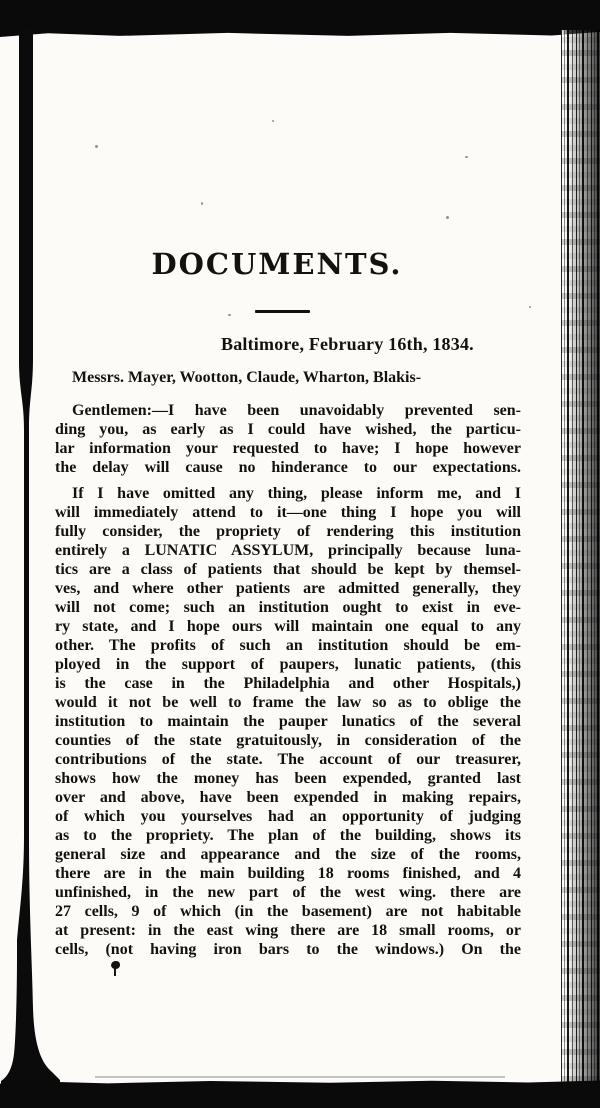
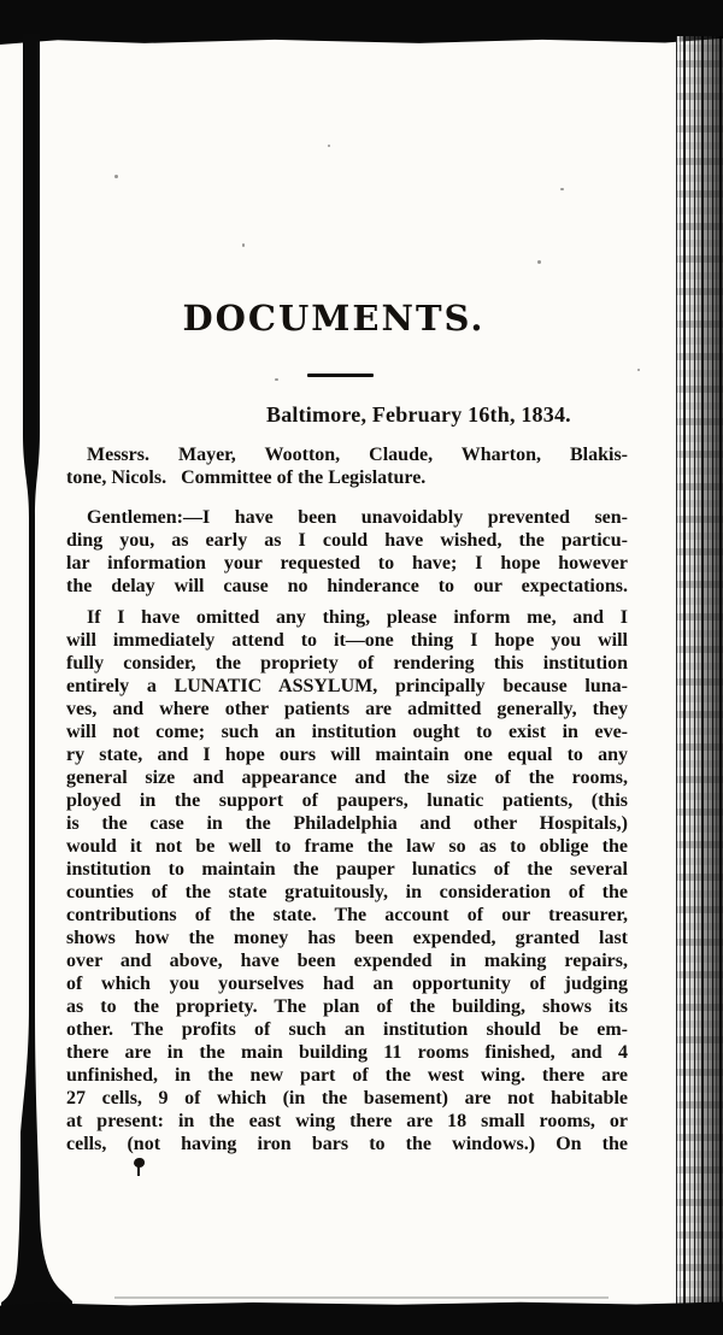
  DOCUMENTS.
  Baltimore, February 16th, 1834.
  Messrs. Mayer, Wootton, Claude, Wharton, Blakis-
+ tone, Nicols. Committee of the Legislature.
  Gentlemen:—I have been unavoidably prevented sen-
  ding you, as early as I could have wished, the particu-
  lar information your requested to have; I hope however
  the delay will cause no hinderance to our expectations.
  If I have omitted any thing, please inform me, and I
  will immediately attend to it—one thing I hope you will
  fully consider, the propriety of rendering this institution
  entirely a LUNATIC ASSYLUM, principally because luna-
- tics are a class of patients that should be kept by themsel-
  ves, and where other patients are admitted generally, they
  will not come; such an institution ought to exist in eve-
  ry state, and I hope ours will maintain one equal to any
- other. The profits of such an institution should be em-
+ general size and appearance and the size of the rooms,
  ployed in the support of paupers, lunatic patients, (this
  is the case in the Philadelphia and other Hospitals,)
  would it not be well to frame the law so as to oblige the
  institution to maintain the pauper lunatics of the several
  counties of the state gratuitously, in consideration of the
  contributions of the state. The account of our treasurer,
  shows how the money has been expended, granted last
  over and above, have been expended in making repairs,
  of which you yourselves had an opportunity of judging
  as to the propriety. The plan of the building, shows its
- general size and appearance and the size of the rooms,
+ other. The profits of such an institution should be em-
- there are in the main building 18 rooms finished, and 4
+ there are in the main building 11 rooms finished, and 4
  unfinished, in the new part of the west wing. there are
  27 cells, 9 of which (in the basement) are not habitable
  at present: in the east wing there are 18 small rooms, or
  cells, (not having iron bars to the windows.) On the
